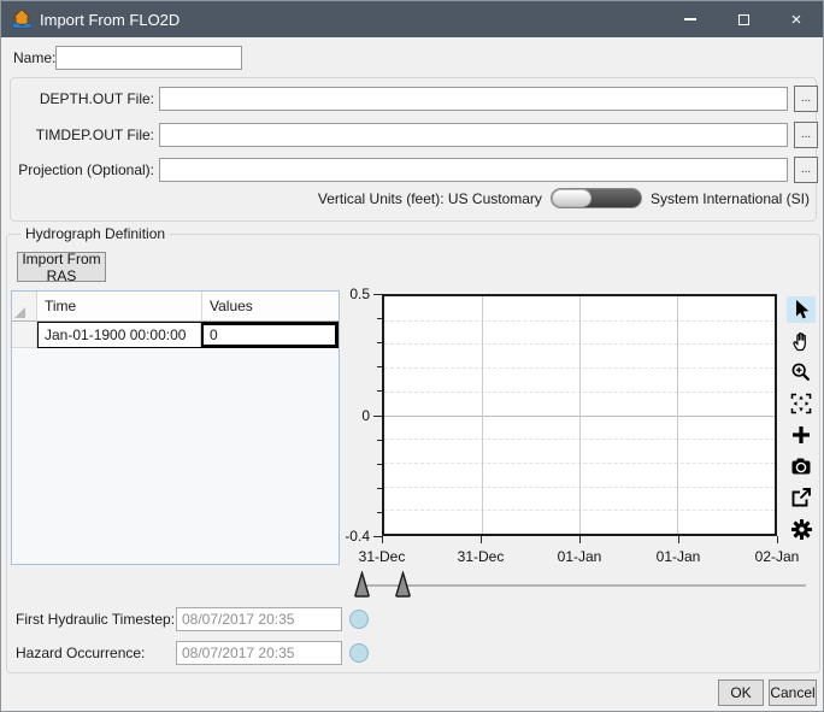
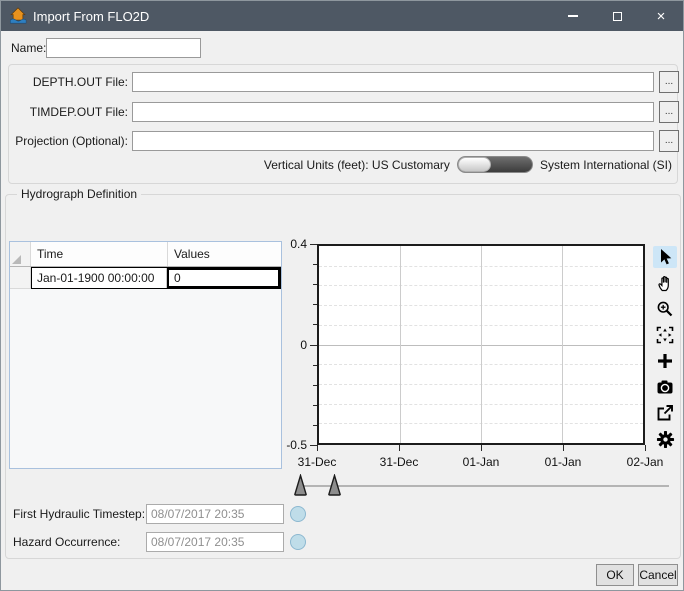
  Import From FLO2D
  ×
  Name:
  DEPTH.OUT File:
  ...
  TIMDEP.OUT File:
  ...
  Projection (Optional):
  ...
  Vertical Units (feet): US Customary
  System International (SI)
  Hydrograph Definition
- Import From RAS
  Time
  Values
  Jan-01-1900 00:00:00
  0
  31-Dec
  31-Dec
  01-Jan
  01-Jan
  02-Jan
- 0.5
+ 0.4
  0
- -0.4
+ -0.5
  First Hydraulic Timestep:
  08/07/2017 20:35
  Hazard Occurrence:
  08/07/2017 20:35
  OK
  Cancel
